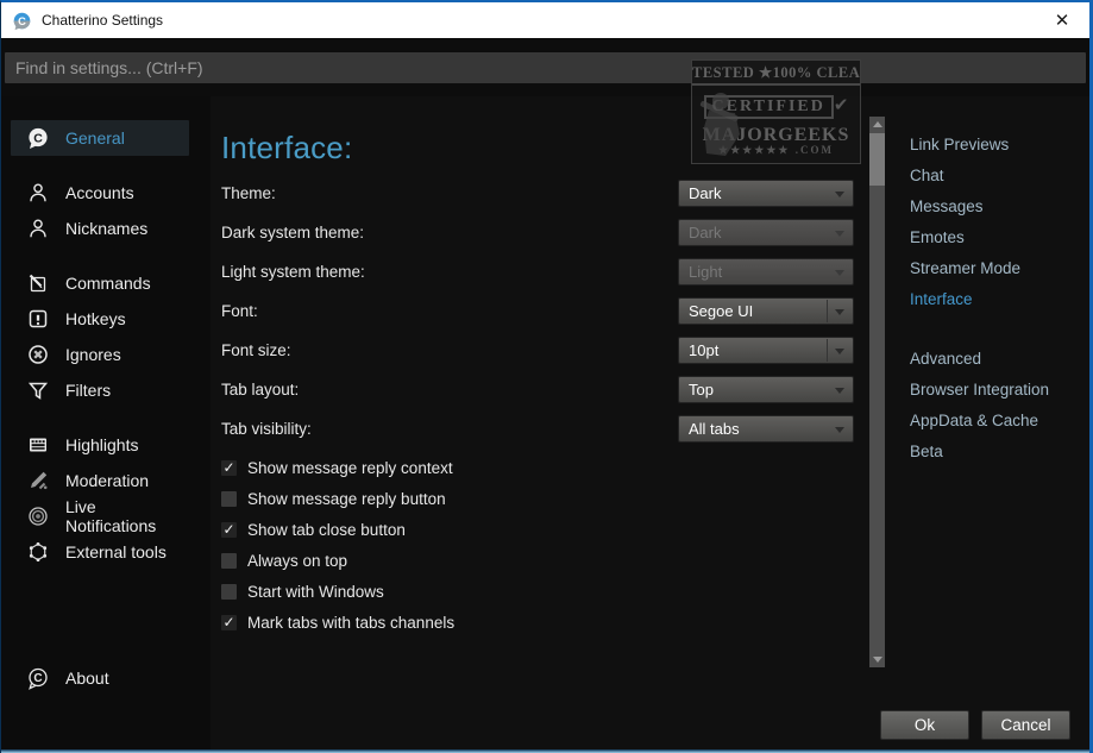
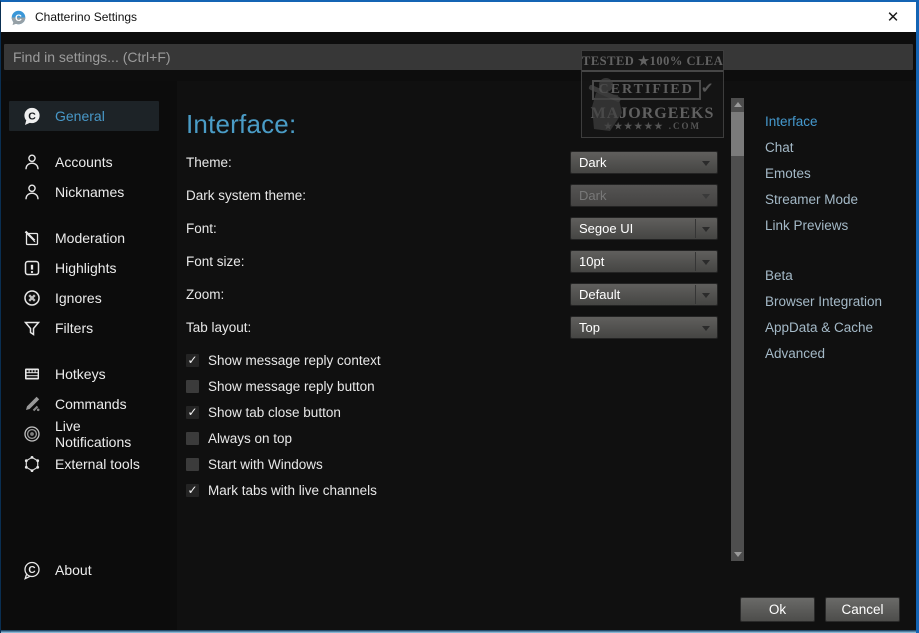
  C
  Chatterino Settings
  ✕
  Find in settings... (Ctrl+F)
  C
  General
  Accounts
  Nicknames
- Commands
+ Moderation
- Hotkeys
+ Highlights
  Ignores
  Filters
- Highlights
+ Hotkeys
- Moderation
+ Commands
  Live Notifications
  External tools
  C
  About
  Interface:
  Theme:
  Dark
  Dark system theme:
  Dark
- Light system theme:
- Light
  Font:
  Segoe UI
  Font size:
  10pt
+ Zoom:
+ Default
  Tab layout:
  Top
- Tab visibility:
- All tabs
  ✓
  Show message reply context
  Show message reply button
  ✓
  Show tab close button
  Always on top
  Start with Windows
  ✓
- Mark tabs with tabs channels
+ Mark tabs with live channels
- Link Previews
+ Interface
  Chat
- Messages
  Emotes
  Streamer Mode
- Interface
+ Link Previews
- Advanced
+ Beta
  Browser Integration
  AppData & Cache
- Beta
+ Advanced
  Ok
  Cancel
  TESTED ★100% CLEA
  CERTIFIED ✔
  MAJORGEEKS
  ★★★★★★ .COM
